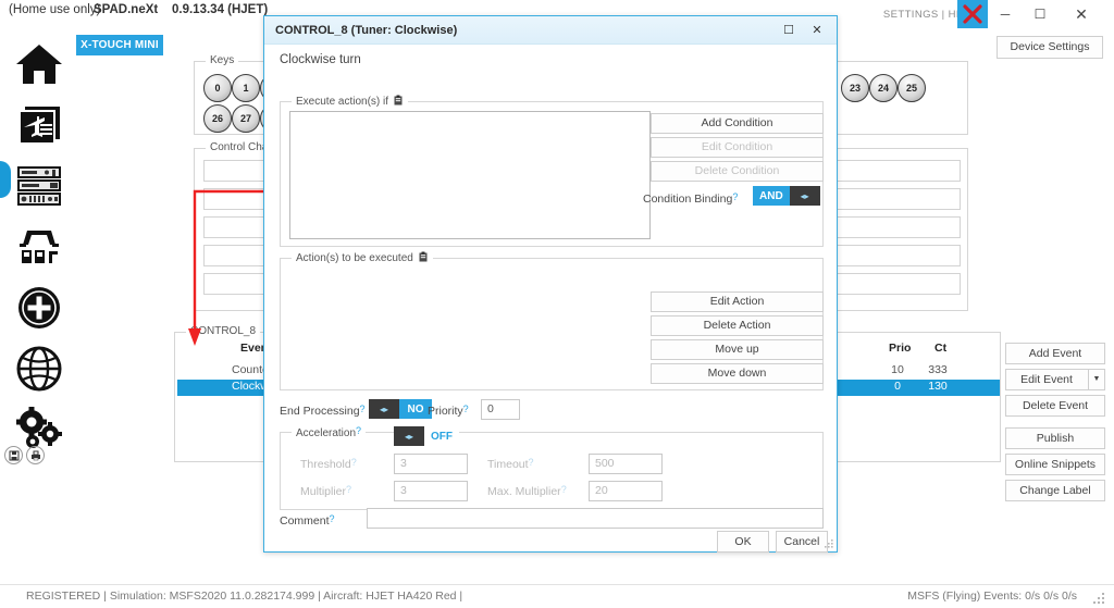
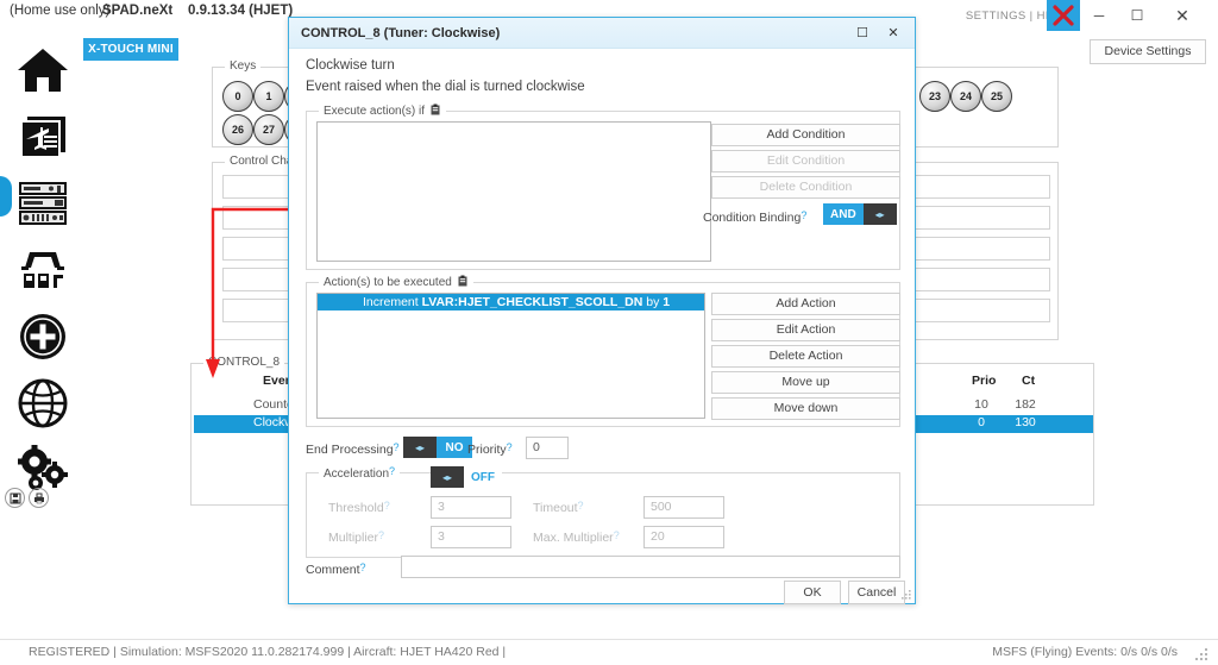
  (Home use only)
  SPAD.neXt
  0.9.13.34 (HJET)
  SETTINGS | H
  ─
  ☐
  ✕
  Device Settings
  X-TOUCH MINI
  Keys
  0
  1
  23
  24
  25
  26
  27
  ONTROL_8
  Prio
  Ct
  10
- 333
+ 182
  0
  130
- Add Event
- Edit Event
- Delete Event
- Publish
- Online Snippets
- Change Label
  CONTROL_8 (Tuner: Clockwise)
  ☐
  ✕
  Clockwise turn
+ Event raised when the dial is turned clockwise
  Execute action(s) if
  Add Condition
  Edit Condition
  Delete Condition
  Condition Binding?
  AND
  ◂▸
  Action(s) to be executed
+ Increment LVAR:HJET_CHECKLIST_SCOLL_DN by 1
+ Add Action
  Edit Action
  Delete Action
  Move up
  Move down
  End Processing?
  ◂▸
  NO
  Priority?
  0
  Acceleration?
  Threshold?
  3
  Timeout?
  500
  Multiplier?
  3
  Max. Multiplier?
  20
  ◂▸
  OFF
  Comment?
  OK
  Cancel
  REGISTERED | Simulation: MSFS2020 11.0.282174.999 | Aircraft: HJET HA420 Red |
  MSFS (Flying) Events: 0/s 0/s 0/s
